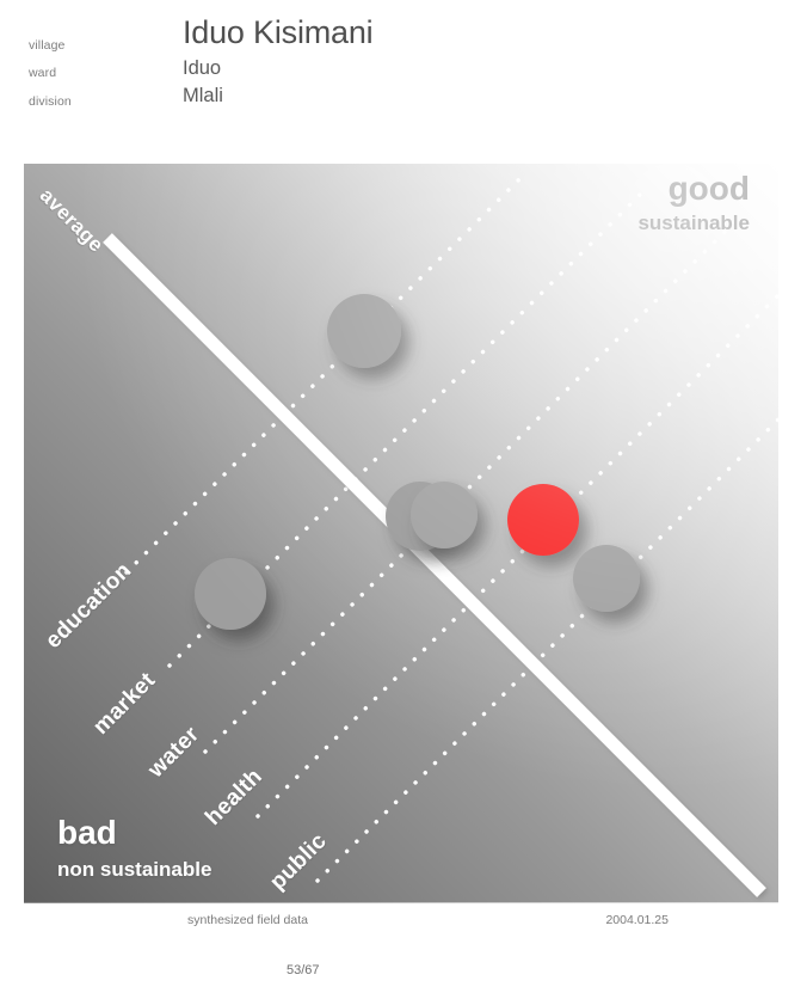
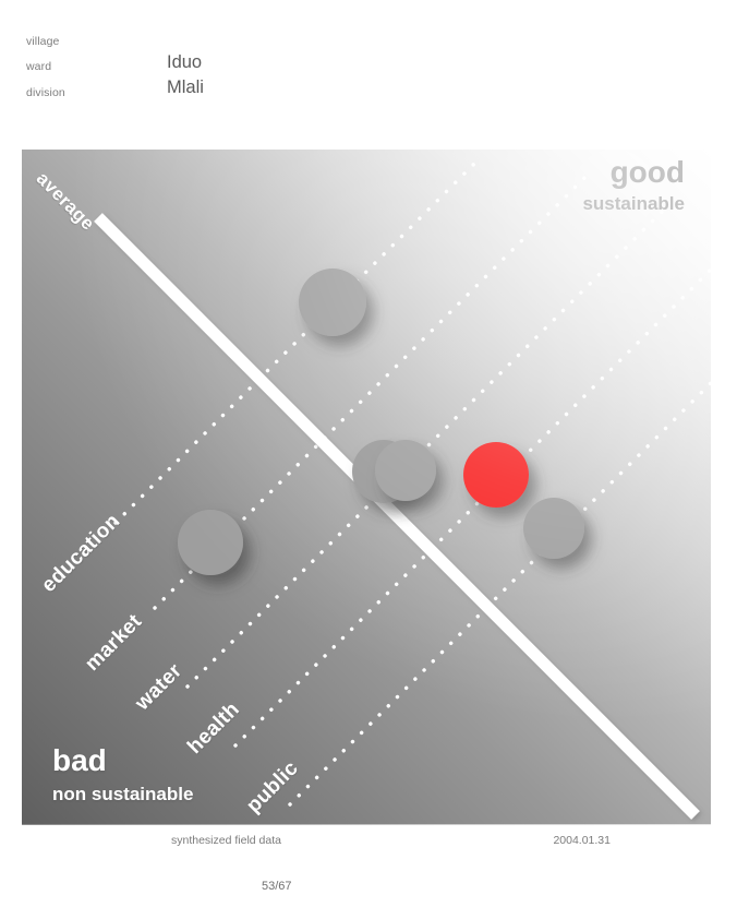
  village
  ward
  division
- Iduo Kisimani
  Iduo
  Mlali
  synthesized field data
- 2004.01.25
+ 2004.01.31
  53/67
